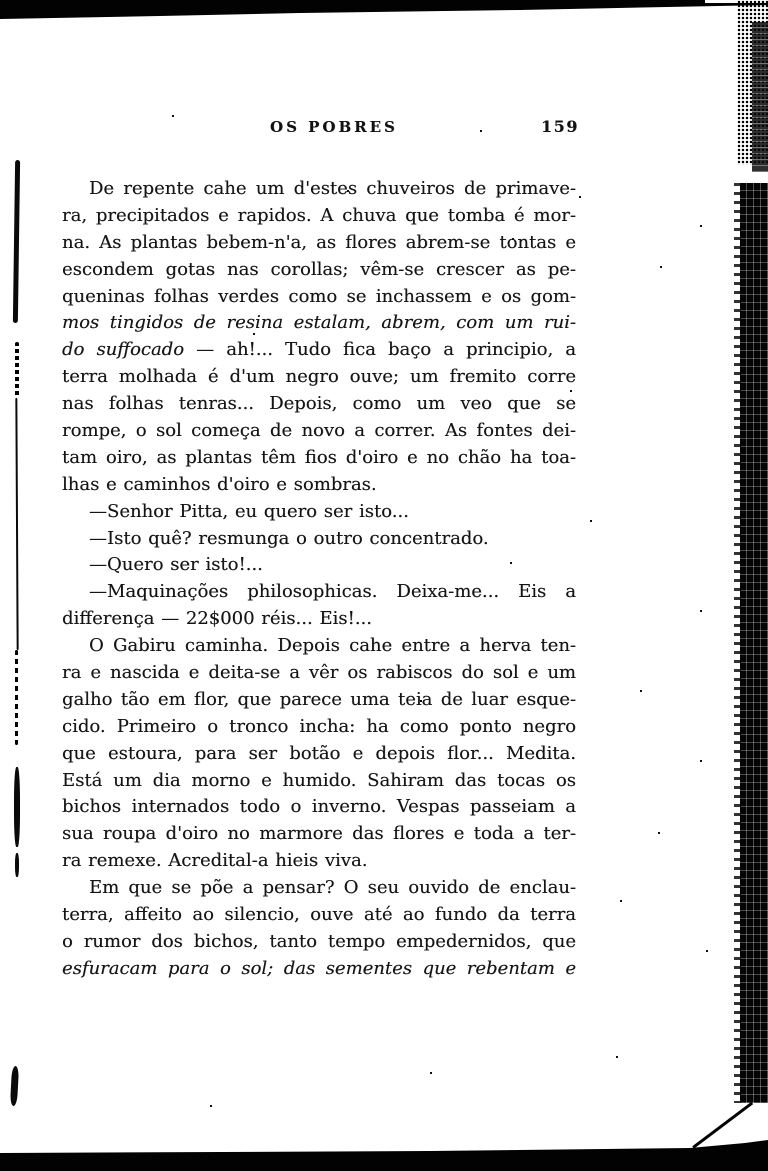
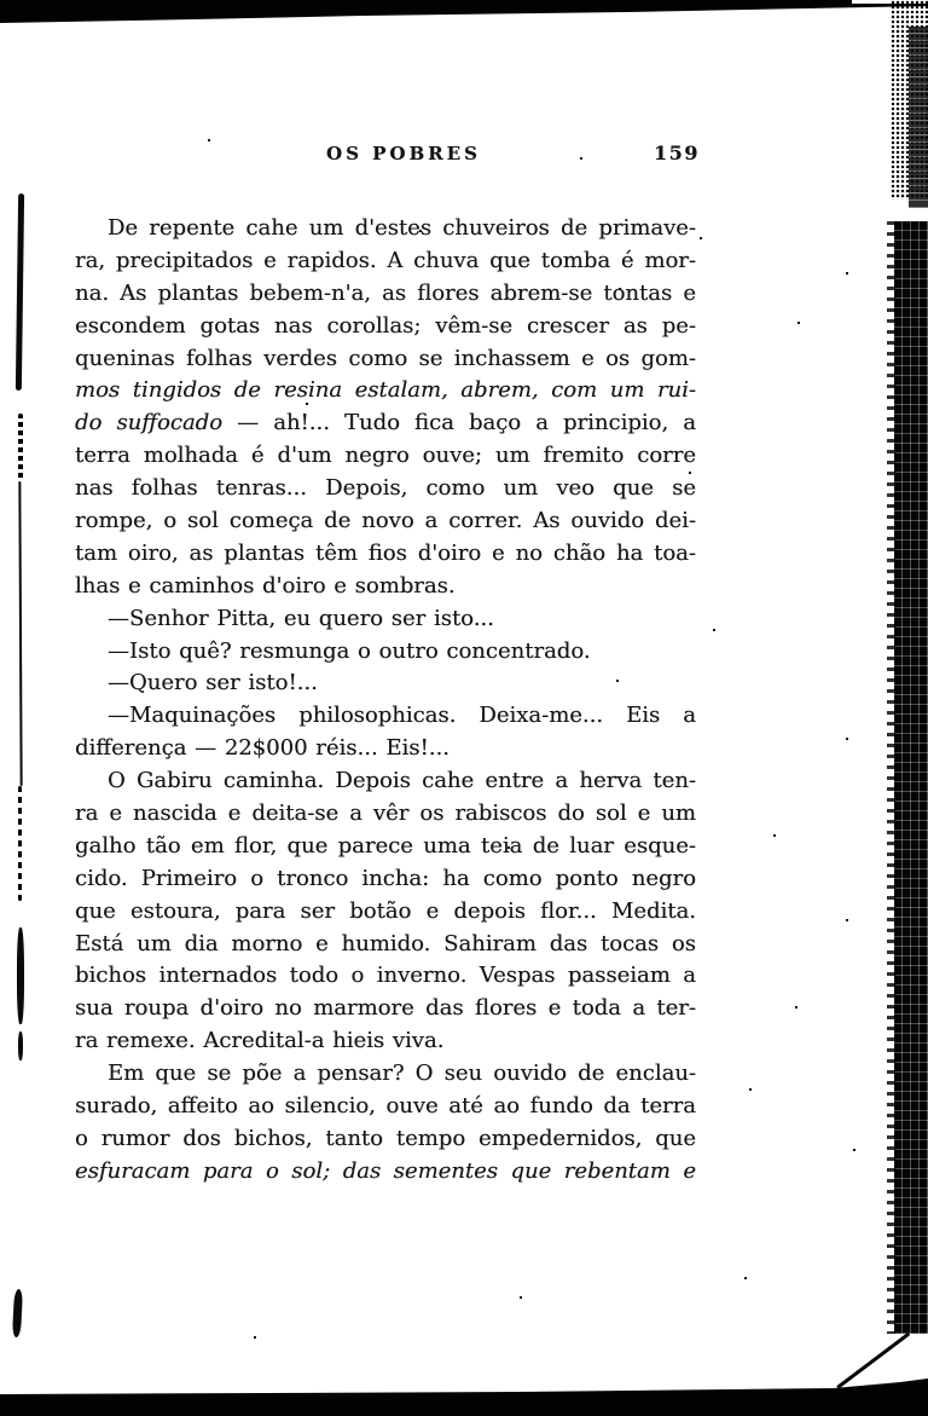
  OS POBRES
  159
  De repente cahe um d'estes chuveiros de primave-
  ra, precipitados e rapidos. A chuva que tomba é mor-
  na. As plantas bebem-n'a, as flores abrem-se tontas e
  escondem gotas nas corollas; vêm-se crescer as pe-
  queninas folhas verdes como se inchassem e os gom-
  mos tingidos de resina estalam, abrem, com um rui-
  do suffocado — ah!... Tudo fica baço a principio, a
  terra molhada é d'um negro ouve; um fremito corre
  nas folhas tenras... Depois, como um veo que se
- rompe, o sol começa de novo a correr. As fontes dei-
+ rompe, o sol começa de novo a correr. As ouvido dei-
  tam oiro, as plantas têm fios d'oiro e no chão ha toa-
  lhas e caminhos d'oiro e sombras.
  —Senhor Pitta, eu quero ser isto...
  —Isto quê? resmunga o outro concentrado.
  —Quero ser isto!...
  —Maquinações philosophicas. Deixa-me... Eis a
  differença — 22$000 réis... Eis!...
  O Gabiru caminha. Depois cahe entre a herva ten-
  ra e nascida e deita-se a vêr os rabiscos do sol e um
  galho tão em flor, que parece uma teia de luar esque-
  cido. Primeiro o tronco incha: ha como ponto negro
  que estoura, para ser botão e depois flor... Medita.
  Está um dia morno e humido. Sahiram das tocas os
  bichos internados todo o inverno. Vespas passeiam a
  sua roupa d'oiro no marmore das flores e toda a ter-
  ra remexe. Acredital-a hieis viva.
  Em que se põe a pensar? O seu ouvido de enclau-
- terra, affeito ao silencio, ouve até ao fundo da terra
+ surado, affeito ao silencio, ouve até ao fundo da terra
  o rumor dos bichos, tanto tempo empedernidos, que
  esfuracam para o sol; das sementes que rebentam e
